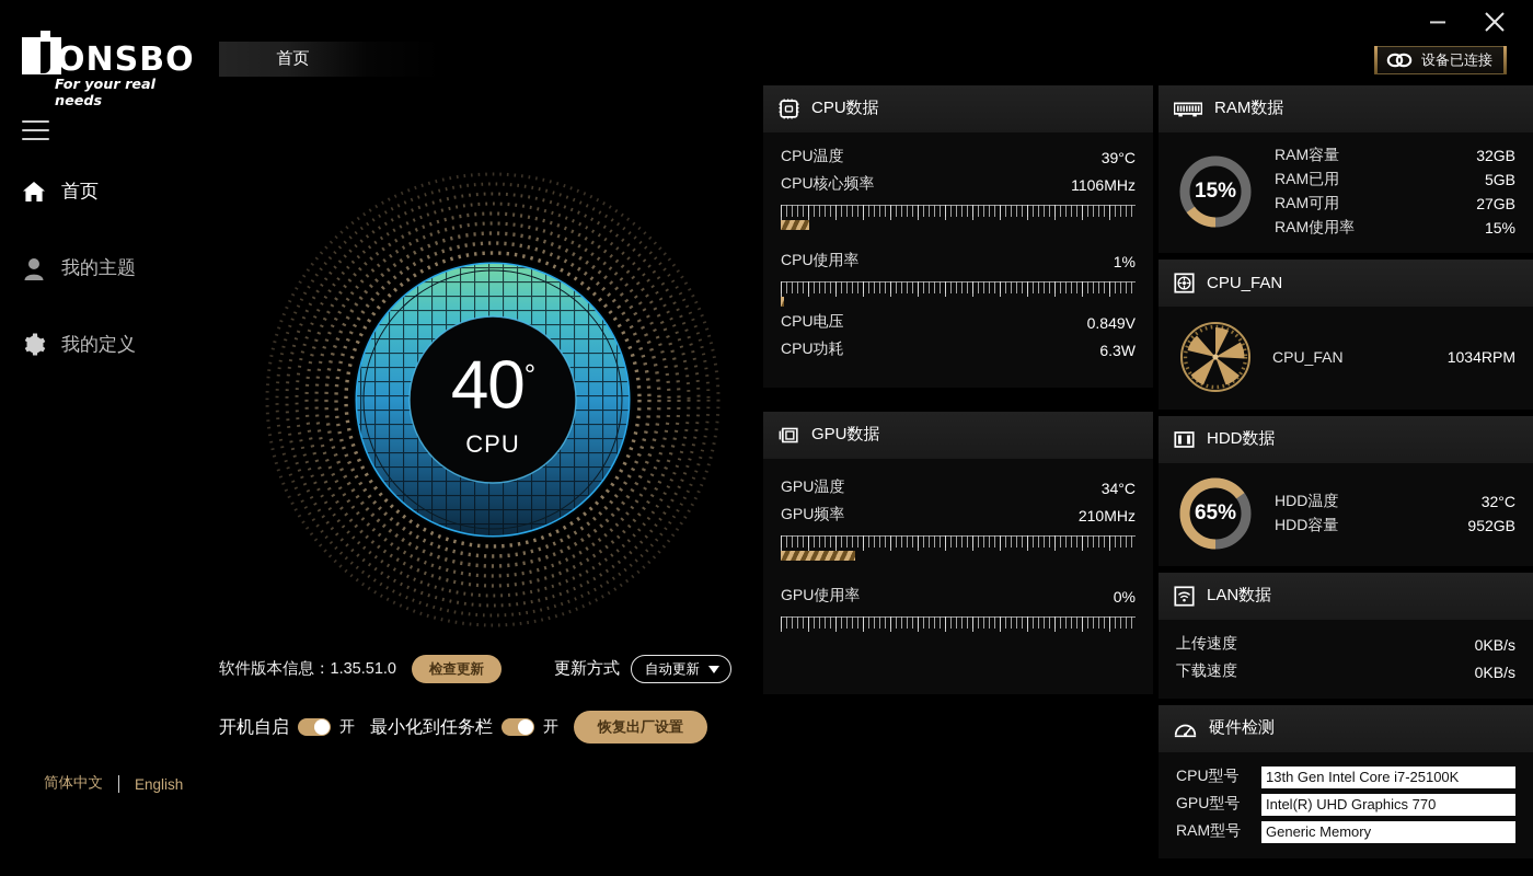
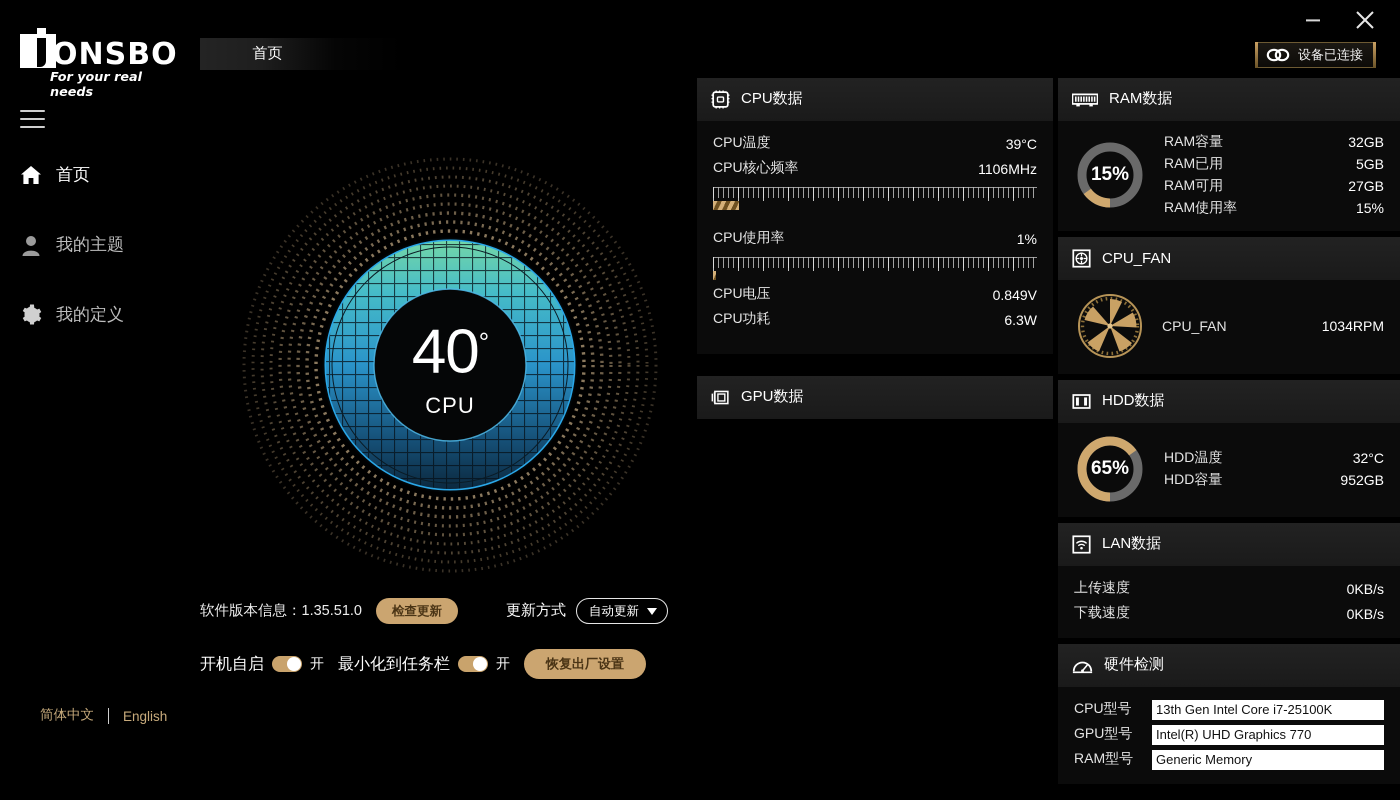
  设备已连接
  ONSBO
  For your real needs
  首页
  我的主题
  我的定义
  简体中文
  English
  首页
  40°
  CPU
  软件版本信息：1.35.51.0
  检查更新
  更新方式
  自动更新
  开机自启
  开
  最小化到任务栏
  开
  恢复出厂设置
  CPU数据
  CPU温度
  39°C
  CPU核心频率
  1106MHz
  CPU使用率
  1%
  CPU电压
  0.849V
  CPU功耗
  6.3W
  GPU数据
- GPU温度
- 34°C
- GPU频率
- 210MHz
- GPU使用率
- 0%
  RAM数据
  15%
  RAM容量
  32GB
  RAM已用
  5GB
  RAM可用
  27GB
  RAM使用率
  15%
  CPU_FAN
  CPU_FAN
  1034RPM
  HDD数据
  65%
  HDD温度
  32°C
  HDD容量
  952GB
  LAN数据
  上传速度
  0KB/s
  下载速度
  0KB/s
  硬件检测
  CPU型号
  13th Gen Intel Core i7-25100K
  GPU型号
  Intel(R) UHD Graphics 770
  RAM型号
  Generic Memory
